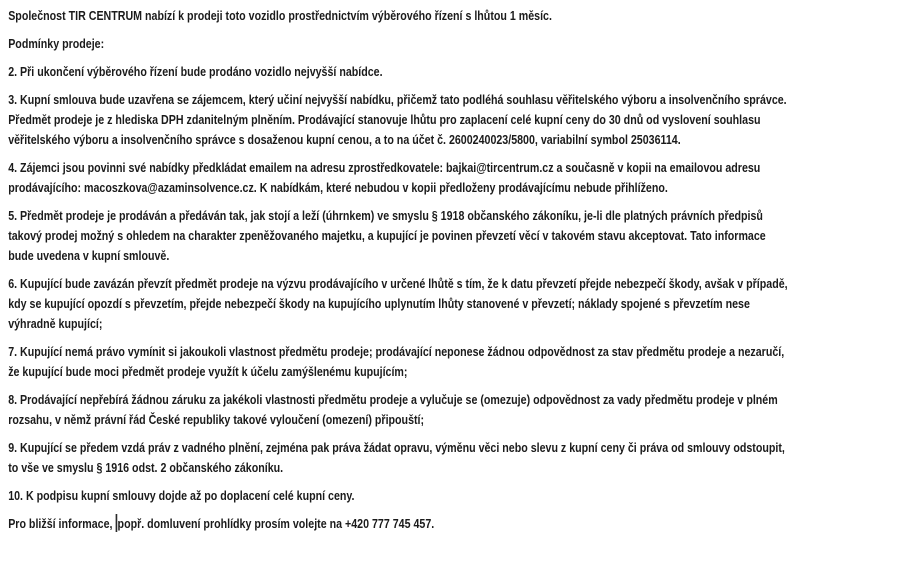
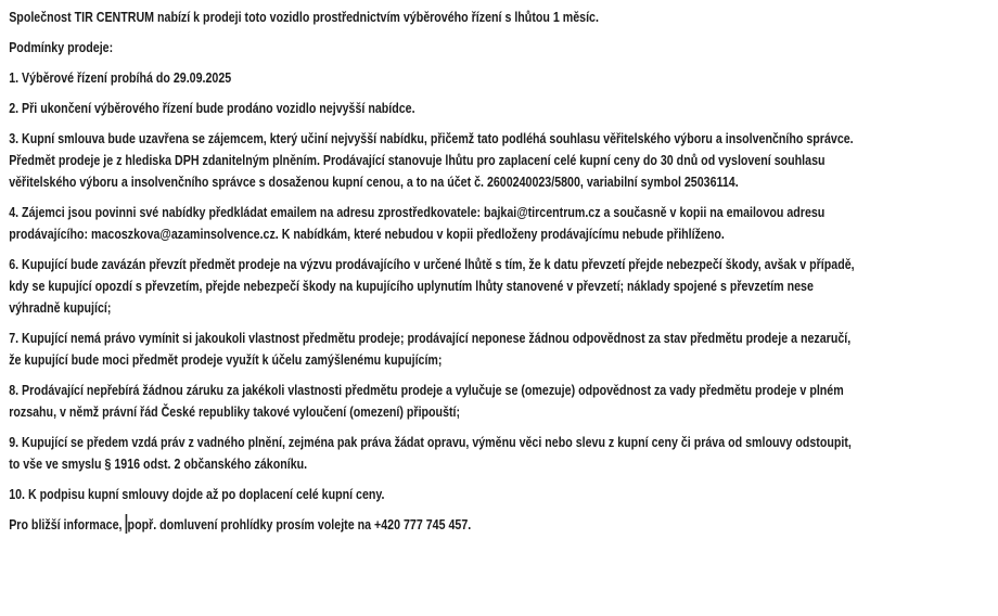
  Společnost TIR CENTRUM nabízí k prodeji toto vozidlo prostřednictvím výběrového řízení s lhůtou 1 měsíc.
  Podmínky prodeje:
+ 1. Výběrové řízení probíhá do 29.09.2025
  2. Při ukončení výběrového řízení bude prodáno vozidlo nejvyšší nabídce.
  3. Kupní smlouva bude uzavřena se zájemcem, který učiní nejvyšší nabídku, přičemž tato podléhá souhlasu věřitelského výboru a insolvenčního správce.
  Předmět prodeje je z hlediska DPH zdanitelným plněním. Prodávající stanovuje lhůtu pro zaplacení celé kupní ceny do 30 dnů od vyslovení souhlasu
  věřitelského výboru a insolvenčního správce s dosaženou kupní cenou, a to na účet č. 2600240023/5800, variabilní symbol 25036114.
  4. Zájemci jsou povinni své nabídky předkládat emailem na adresu zprostředkovatele: bajkai@tircentrum.cz a současně v kopii na emailovou adresu
  prodávajícího: macoszkova@azaminsolvence.cz. K nabídkám, které nebudou v kopii předloženy prodávajícímu nebude přihlíženo.
- 5. Předmět prodeje je prodáván a předáván tak, jak stojí a leží (úhrnkem) ve smyslu § 1918 občanského zákoníku, je-li dle platných právních předpisů
- takový prodej možný s ohledem na charakter zpeněžovaného majetku, a kupující je povinen převzetí věcí v takovém stavu akceptovat. Tato informace
- bude uvedena v kupní smlouvě.
  6. Kupující bude zavázán převzít předmět prodeje na výzvu prodávajícího v určené lhůtě s tím, že k datu převzetí přejde nebezpečí škody, avšak v případě,
  kdy se kupující opozdí s převzetím, přejde nebezpečí škody na kupujícího uplynutím lhůty stanovené v převzetí; náklady spojené s převzetím nese
  výhradně kupující;
  7. Kupující nemá právo vymínit si jakoukoli vlastnost předmětu prodeje; prodávající neponese žádnou odpovědnost za stav předmětu prodeje a nezaručí,
  že kupující bude moci předmět prodeje využít k účelu zamýšlenému kupujícím;
  8. Prodávající nepřebírá žádnou záruku za jakékoli vlastnosti předmětu prodeje a vylučuje se (omezuje) odpovědnost za vady předmětu prodeje v plném
  rozsahu, v němž právní řád České republiky takové vyloučení (omezení) připouští;
  9. Kupující se předem vzdá práv z vadného plnění, zejména pak práva žádat opravu, výměnu věci nebo slevu z kupní ceny či práva od smlouvy odstoupit,
  to vše ve smyslu § 1916 odst. 2 občanského zákoníku.
  10. K podpisu kupní smlouvy dojde až po doplacení celé kupní ceny.
  Pro bližší informace, popř. domluvení prohlídky prosím volejte na +420 777 745 457.
